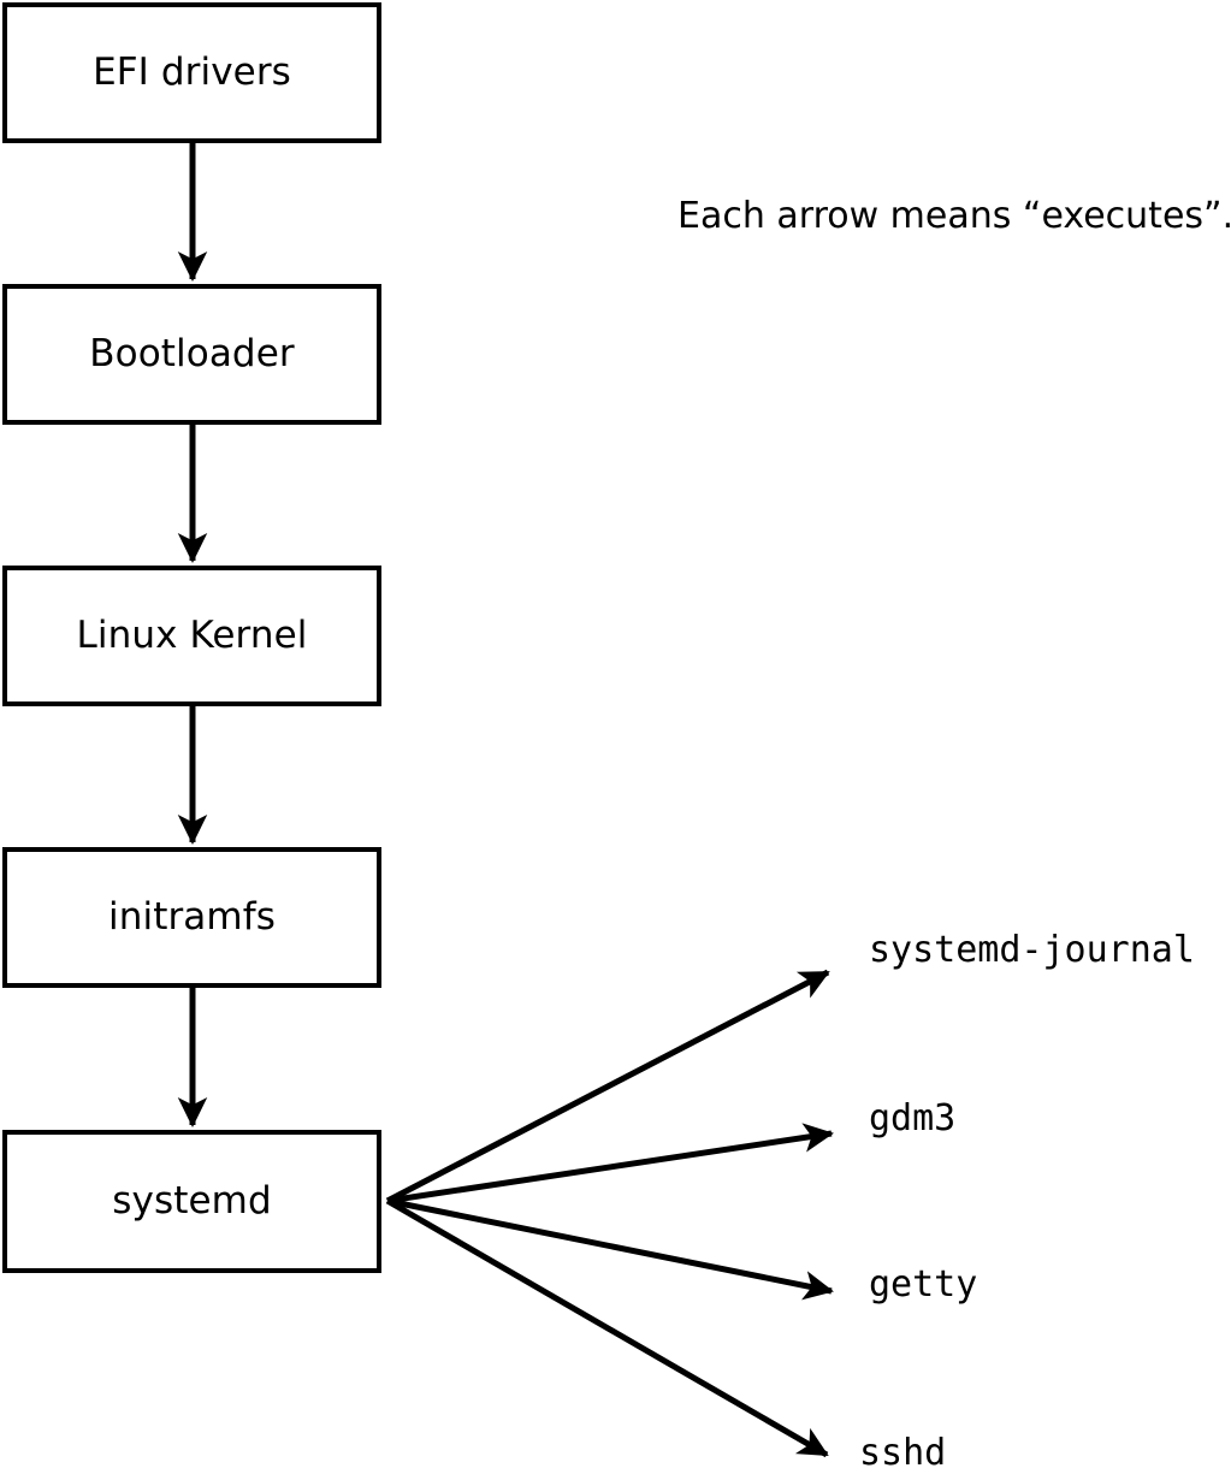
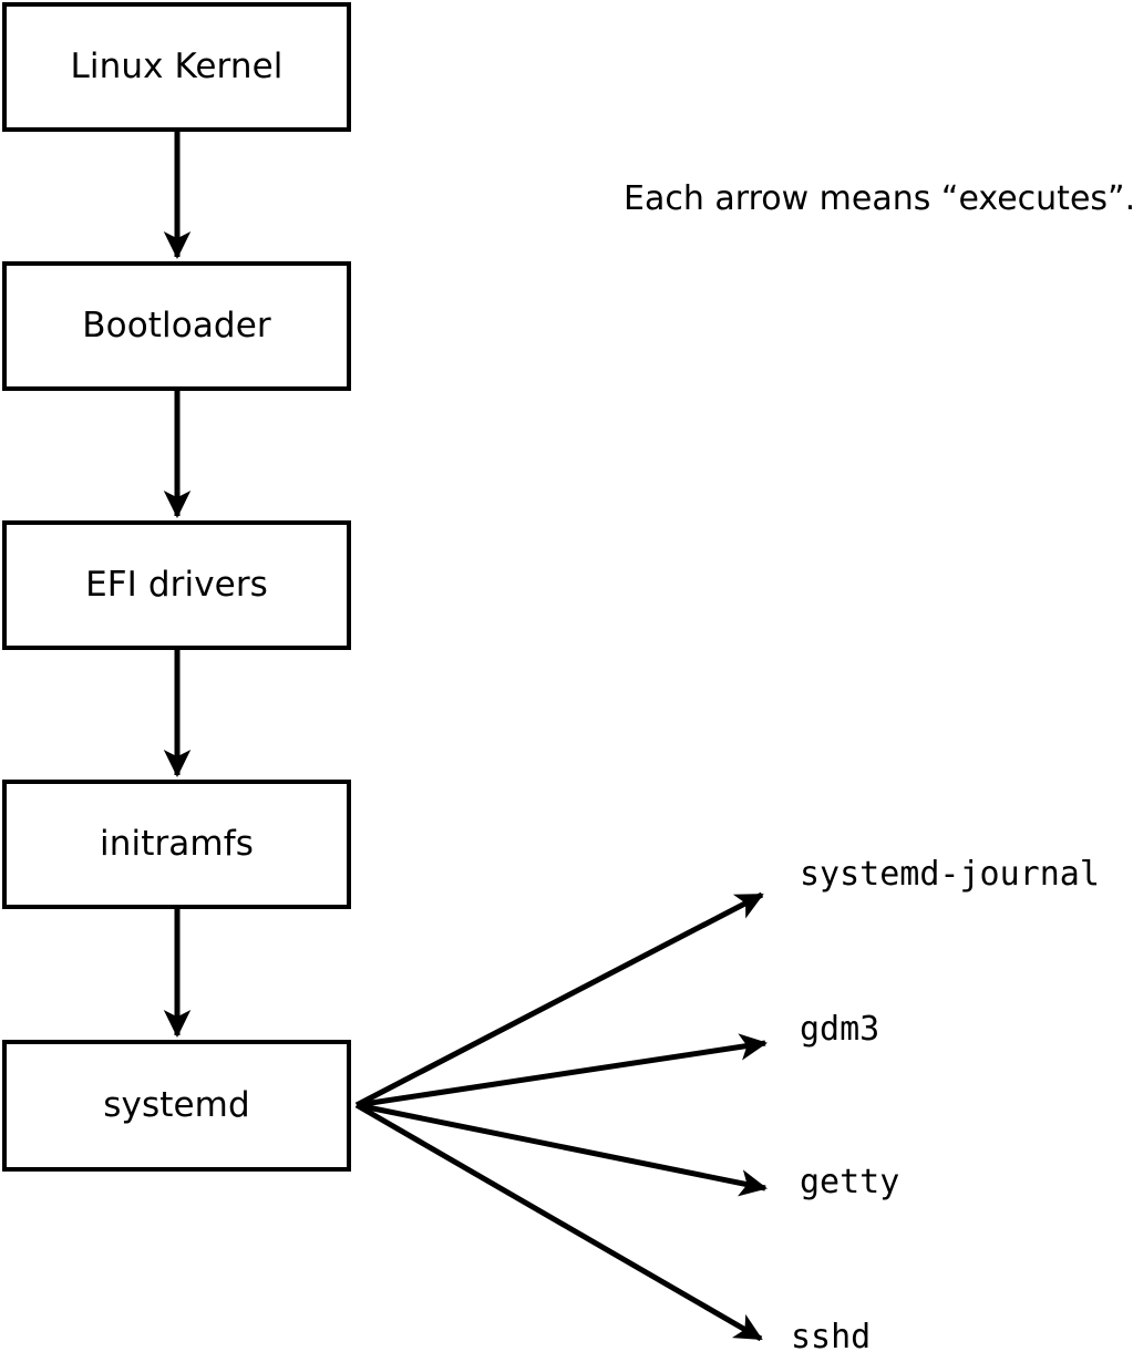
- EFI drivers
+ Linux Kernel
  Bootloader
- Linux Kernel
+ EFI drivers
  initramfs
  systemd
  Each arrow means “executes”.
  systemd-journal
  gdm3
  getty
  sshd
